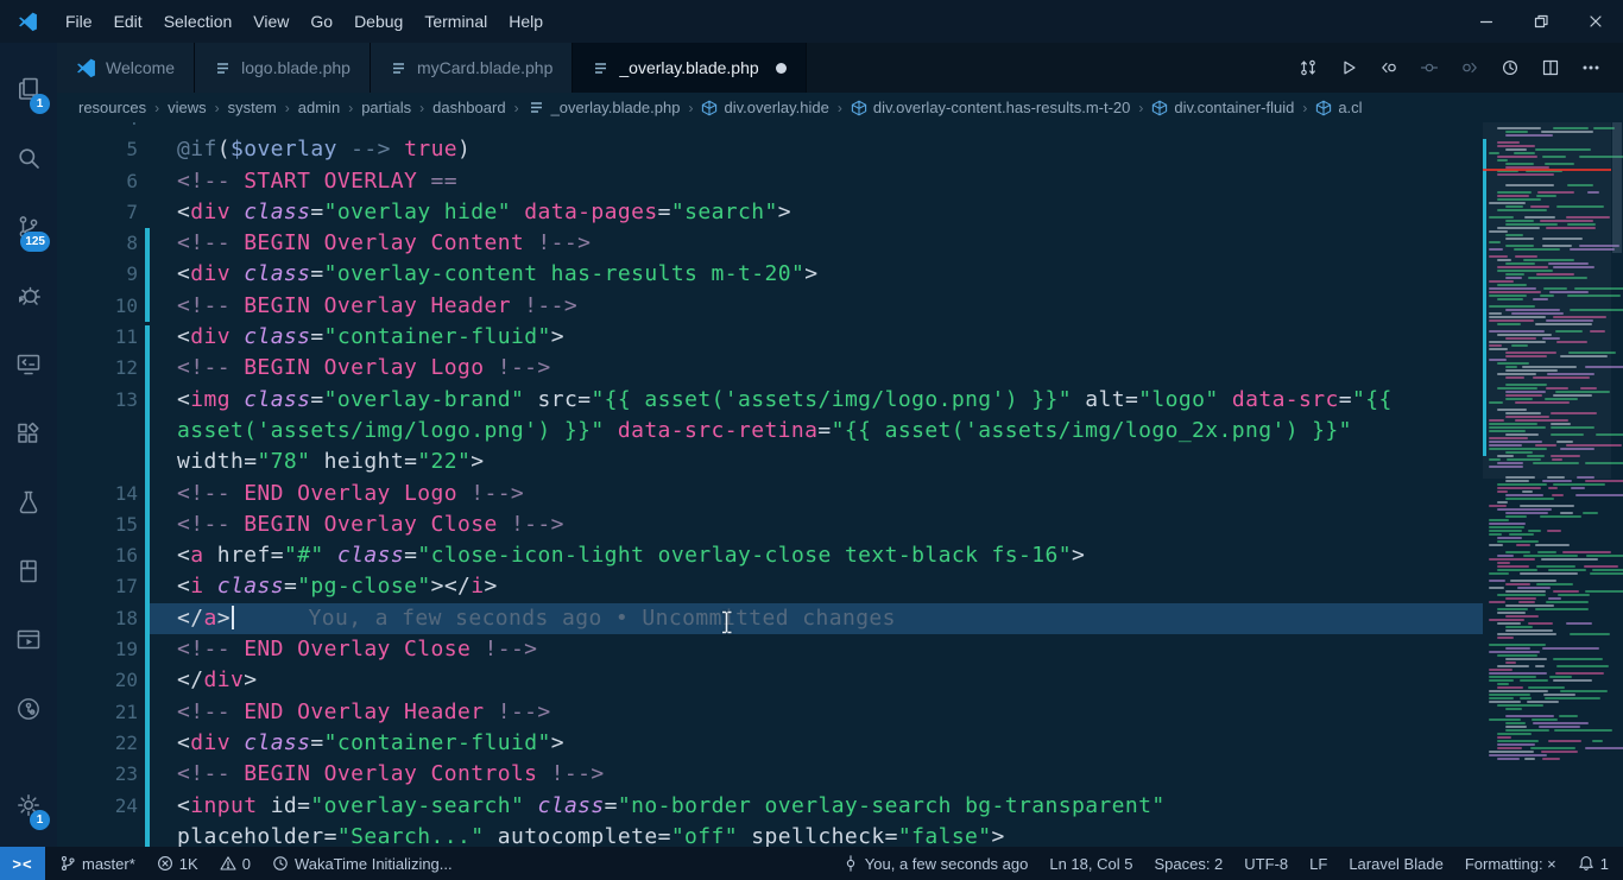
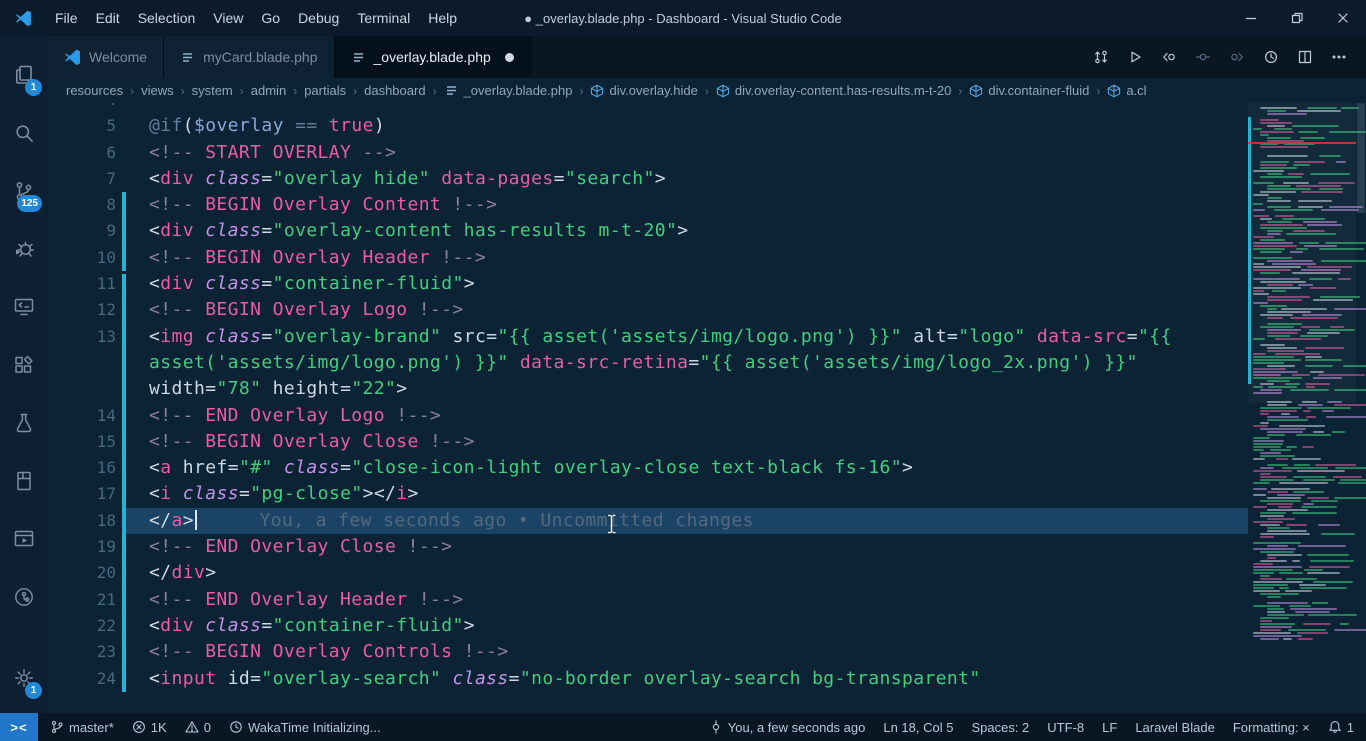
  File
  Edit
  Selection
  View
  Go
  Debug
  Terminal
  Help
+ ● _overlay.blade.php - Dashboard - Visual Studio Code
  1
  125
  1
  Welcome
- logo.blade.php
  myCard.blade.php
  _overlay.blade.php
  resources
  ›
  views
  ›
  system
  ›
  admin
  ›
  partials
  ›
  dashboard
  ›
  _overlay.blade.php
  ›
  div.overlay.hide
  ›
  div.overlay-content.has-results.m-t-20
  ›
  div.container-fluid
  ›
  a.cl
  5
- @if($overlay --> true)
+ @if($overlay == true)
  6
- <!-- START OVERLAY ==
+ <!-- START OVERLAY -->
  7
  <div class="overlay hide" data-pages="search">
  8
  <!-- BEGIN Overlay Content !-->
  9
  <div class="overlay-content has-results m-t-20">
  10
  <!-- BEGIN Overlay Header !-->
  11
  <div class="container-fluid">
  12
  <!-- BEGIN Overlay Logo !-->
  13
  <img class="overlay-brand" src="{{ asset('assets/img/logo.png') }}" alt="logo" data-src="{{
  asset('assets/img/logo.png') }}" data-src-retina="{{ asset('assets/img/logo_2x.png') }}"
  width="78" height="22">
  14
  <!-- END Overlay Logo !-->
  15
  <!-- BEGIN Overlay Close !-->
  16
  <a href="#" class="close-icon-light overlay-close text-black fs-16">
  17
  <i class="pg-close"></i>
  18
  </a> You, a few seconds ago • Uncommitted changes
  19
  <!-- END Overlay Close !-->
  20
  </div>
  21
  <!-- END Overlay Header !-->
  22
  <div class="container-fluid">
  23
  <!-- BEGIN Overlay Controls !-->
  24
  <input id="overlay-search" class="no-border overlay-search bg-transparent"
- placeholder="Search..." autocomplete="off" spellcheck="false">
  ><
  master*
  1K
  0
  WakaTime Initializing...
  You, a few seconds ago
  Ln 18, Col 5
  Spaces: 2
  UTF-8
  LF
  Laravel Blade
  Formatting: ×
  1
